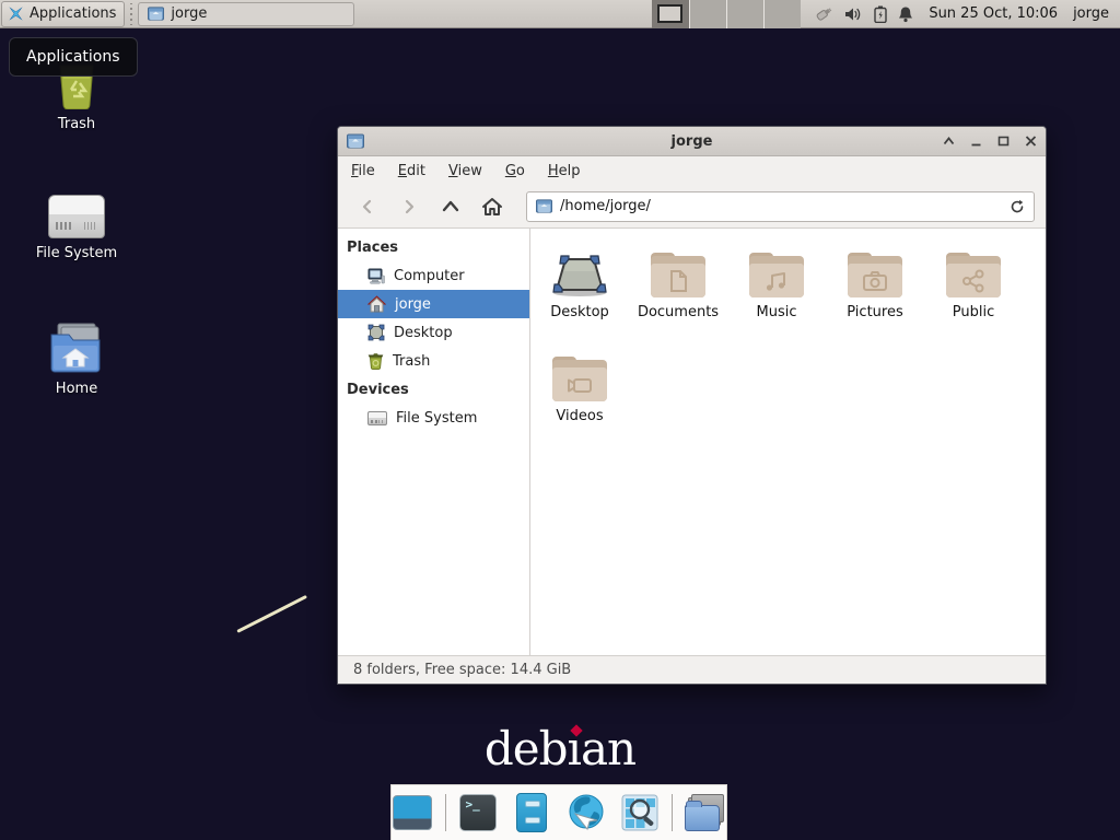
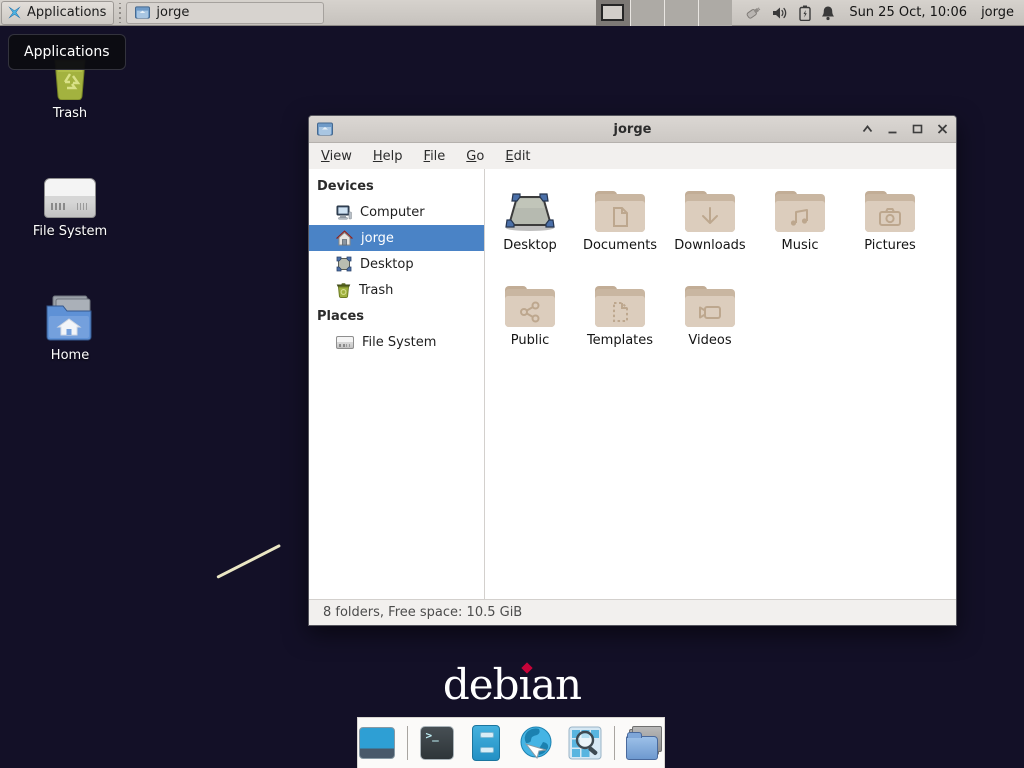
  Applications
  jorge
  Sun 25 Oct, 10:06
  jorge
  Applications
  Trash
  File System
  Home
  jorge
- File
+ View
- Edit
+ Help
- View
+ File
  Go
- Help
+ Edit
- /home/jorge/
- Places
+ Devices
  Computer
  jorge
  Desktop
  Trash
- Devices
+ Places
  File System
  Desktop
  Documents
+ Downloads
  Music
  Pictures
  Public
+ Templates
  Videos
- 8 folders, Free space: 14.4 GiB
+ 8 folders, Free space: 10.5 GiB
  debıan
  >_
